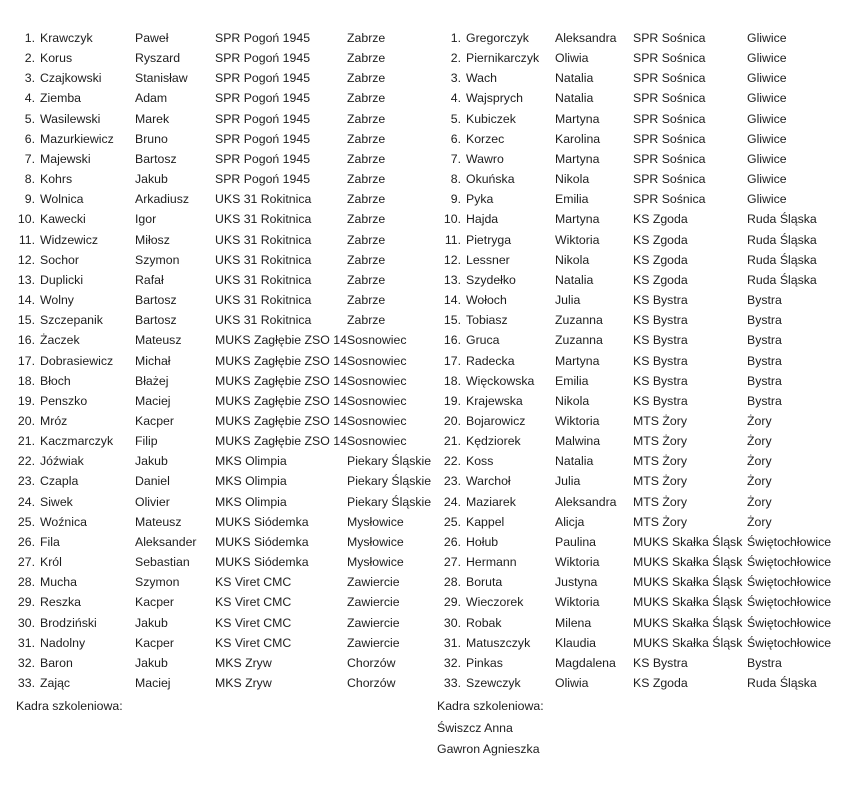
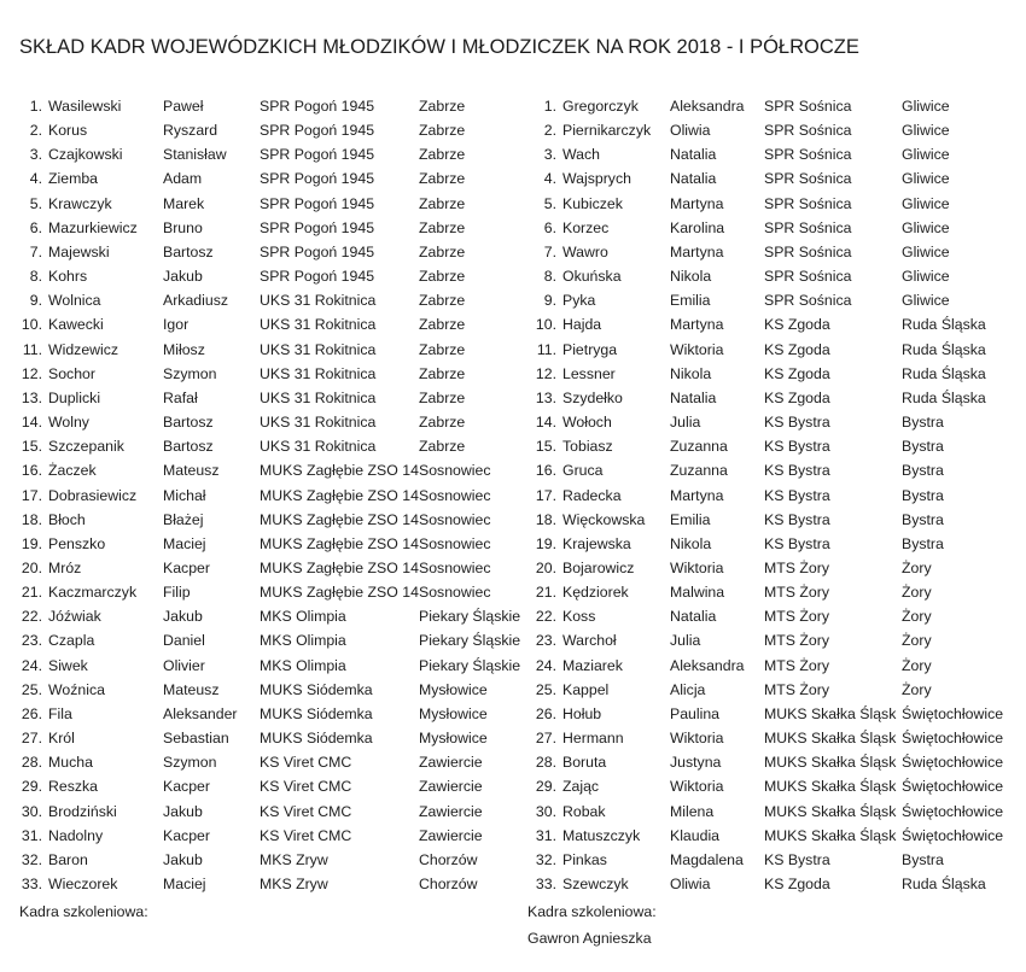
+ SKŁAD KADR WOJEWÓDZKICH MŁODZIKÓW I MŁODZICZEK NA ROK 2018 - I PÓŁROCZE
  1.
- Krawczyk
+ Wasilewski
  Paweł
  SPR Pogoń 1945
  Zabrze
  2.
  Korus
  Ryszard
  SPR Pogoń 1945
  Zabrze
  3.
  Czajkowski
  Stanisław
  SPR Pogoń 1945
  Zabrze
  4.
  Ziemba
  Adam
  SPR Pogoń 1945
  Zabrze
  5.
- Wasilewski
+ Krawczyk
  Marek
  SPR Pogoń 1945
  Zabrze
  6.
  Mazurkiewicz
  Bruno
  SPR Pogoń 1945
  Zabrze
  7.
  Majewski
  Bartosz
  SPR Pogoń 1945
  Zabrze
  8.
  Kohrs
  Jakub
  SPR Pogoń 1945
  Zabrze
  9.
  Wolnica
  Arkadiusz
  UKS 31 Rokitnica
  Zabrze
  10.
  Kawecki
  Igor
  UKS 31 Rokitnica
  Zabrze
  11.
  Widzewicz
  Miłosz
  UKS 31 Rokitnica
  Zabrze
  12.
  Sochor
  Szymon
  UKS 31 Rokitnica
  Zabrze
  13.
  Duplicki
  Rafał
  UKS 31 Rokitnica
  Zabrze
  14.
  Wolny
  Bartosz
  UKS 31 Rokitnica
  Zabrze
  15.
  Szczepanik
  Bartosz
  UKS 31 Rokitnica
  Zabrze
  16.
  Żaczek
  Mateusz
  MUKS Zagłębie ZSO 14
  Sosnowiec
  17.
  Dobrasiewicz
  Michał
  MUKS Zagłębie ZSO 14
  Sosnowiec
  18.
  Błoch
  Błażej
  MUKS Zagłębie ZSO 14
  Sosnowiec
  19.
  Penszko
  Maciej
  MUKS Zagłębie ZSO 14
  Sosnowiec
  20.
  Mróz
  Kacper
  MUKS Zagłębie ZSO 14
  Sosnowiec
  21.
  Kaczmarczyk
  Filip
  MUKS Zagłębie ZSO 14
  Sosnowiec
  22.
  Jóźwiak
  Jakub
  MKS Olimpia
  Piekary Śląskie
  23.
  Czapla
  Daniel
  MKS Olimpia
  Piekary Śląskie
  24.
  Siwek
  Olivier
  MKS Olimpia
  Piekary Śląskie
  25.
  Woźnica
  Mateusz
  MUKS Siódemka
  Mysłowice
  26.
  Fila
  Aleksander
  MUKS Siódemka
  Mysłowice
  27.
  Król
  Sebastian
  MUKS Siódemka
  Mysłowice
  28.
  Mucha
  Szymon
  KS Viret CMC
  Zawiercie
  29.
  Reszka
  Kacper
  KS Viret CMC
  Zawiercie
  30.
  Brodziński
  Jakub
  KS Viret CMC
  Zawiercie
  31.
  Nadolny
  Kacper
  KS Viret CMC
  Zawiercie
  32.
  Baron
  Jakub
  MKS Zryw
  Chorzów
  33.
- Zając
+ Wieczorek
  Maciej
  MKS Zryw
  Chorzów
  Kadra szkoleniowa:
  1.
  Gregorczyk
  Aleksandra
  SPR Sośnica
  Gliwice
  2.
  Piernikarczyk
  Oliwia
  SPR Sośnica
  Gliwice
  3.
  Wach
  Natalia
  SPR Sośnica
  Gliwice
  4.
  Wajsprych
  Natalia
  SPR Sośnica
  Gliwice
  5.
  Kubiczek
  Martyna
  SPR Sośnica
  Gliwice
  6.
  Korzec
  Karolina
  SPR Sośnica
  Gliwice
  7.
  Wawro
  Martyna
  SPR Sośnica
  Gliwice
  8.
  Okuńska
  Nikola
  SPR Sośnica
  Gliwice
  9.
  Pyka
  Emilia
  SPR Sośnica
  Gliwice
  10.
  Hajda
  Martyna
  KS Zgoda
  Ruda Śląska
  11.
  Pietryga
  Wiktoria
  KS Zgoda
  Ruda Śląska
  12.
  Lessner
  Nikola
  KS Zgoda
  Ruda Śląska
  13.
  Szydełko
  Natalia
  KS Zgoda
  Ruda Śląska
  14.
  Wołoch
  Julia
  KS Bystra
  Bystra
  15.
  Tobiasz
  Zuzanna
  KS Bystra
  Bystra
  16.
  Gruca
  Zuzanna
  KS Bystra
  Bystra
  17.
  Radecka
  Martyna
  KS Bystra
  Bystra
  18.
  Więckowska
  Emilia
  KS Bystra
  Bystra
  19.
  Krajewska
  Nikola
  KS Bystra
  Bystra
  20.
  Bojarowicz
  Wiktoria
  MTS Żory
  Żory
  21.
  Kędziorek
  Malwina
  MTS Żory
  Żory
  22.
  Koss
  Natalia
  MTS Żory
  Żory
  23.
  Warchoł
  Julia
  MTS Żory
  Żory
  24.
  Maziarek
  Aleksandra
  MTS Żory
  Żory
  25.
  Kappel
  Alicja
  MTS Żory
  Żory
  26.
  Hołub
  Paulina
  MUKS Skałka Śląsk
  Świętochłowice
  27.
  Hermann
  Wiktoria
  MUKS Skałka Śląsk
  Świętochłowice
  28.
  Boruta
  Justyna
  MUKS Skałka Śląsk
  Świętochłowice
  29.
- Wieczorek
+ Zając
  Wiktoria
  MUKS Skałka Śląsk
  Świętochłowice
  30.
  Robak
  Milena
  MUKS Skałka Śląsk
  Świętochłowice
  31.
  Matuszczyk
  Klaudia
  MUKS Skałka Śląsk
  Świętochłowice
  32.
  Pinkas
  Magdalena
  KS Bystra
  Bystra
  33.
  Szewczyk
  Oliwia
  KS Zgoda
  Ruda Śląska
  Kadra szkoleniowa:
- Świszcz Anna
  Gawron Agnieszka
